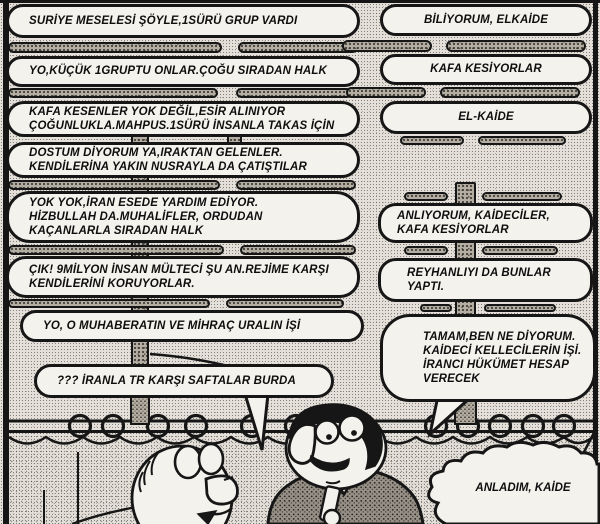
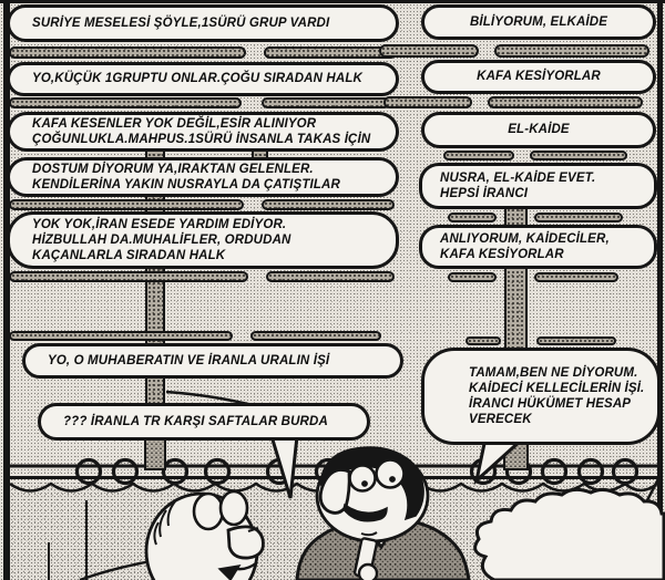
  SURİYE MESELESİ ŞÖYLE,1SÜRÜ GRUP VARDI
  YO,KÜÇÜK 1GRUPTU ONLAR.ÇOĞU SIRADAN HALK
  KAFA KESENLER YOK DEĞİL,ESİR ALINIYOR
  ÇOĞUNLUKLA.MAHPUS.1SÜRÜ İNSANLA TAKAS İÇİN
  DOSTUM DİYORUM YA,IRAKTAN GELENLER.
  KENDİLERİNA YAKIN NUSRAYLA DA ÇATIŞTILAR
  YOK YOK,İRAN ESEDE YARDIM EDİYOR.
  HİZBULLAH DA.MUHALİFLER, ORDUDAN
  KAÇANLARLA SIRADAN HALK
- ÇIK! 9MİLYON İNSAN MÜLTECİ ŞU AN.REJİME KARŞI
- KENDİLERİNİ KORUYORLAR.
- YO, O MUHABERATIN VE MİHRAÇ URALIN İŞİ
+ YO, O MUHABERATIN VE İRANLA URALIN İŞİ
  ??? İRANLA TR KARŞI SAFTALAR BURDA
  BİLİYORUM, ELKAİDE
  KAFA KESİYORLAR
  EL-KAİDE
+ NUSRA, EL-KAİDE EVET.
+ HEPSİ İRANCI
  ANLIYORUM, KAİDECİLER,
  KAFA KESİYORLAR
- REYHANLIYI DA BUNLAR
- YAPTI.
  TAMAM,BEN NE DİYORUM.
  KAİDECİ KELLECİLERİN İŞİ.
  İRANCI HÜKÜMET HESAP
  VERECEK
- ANLADIM, KAİDE
